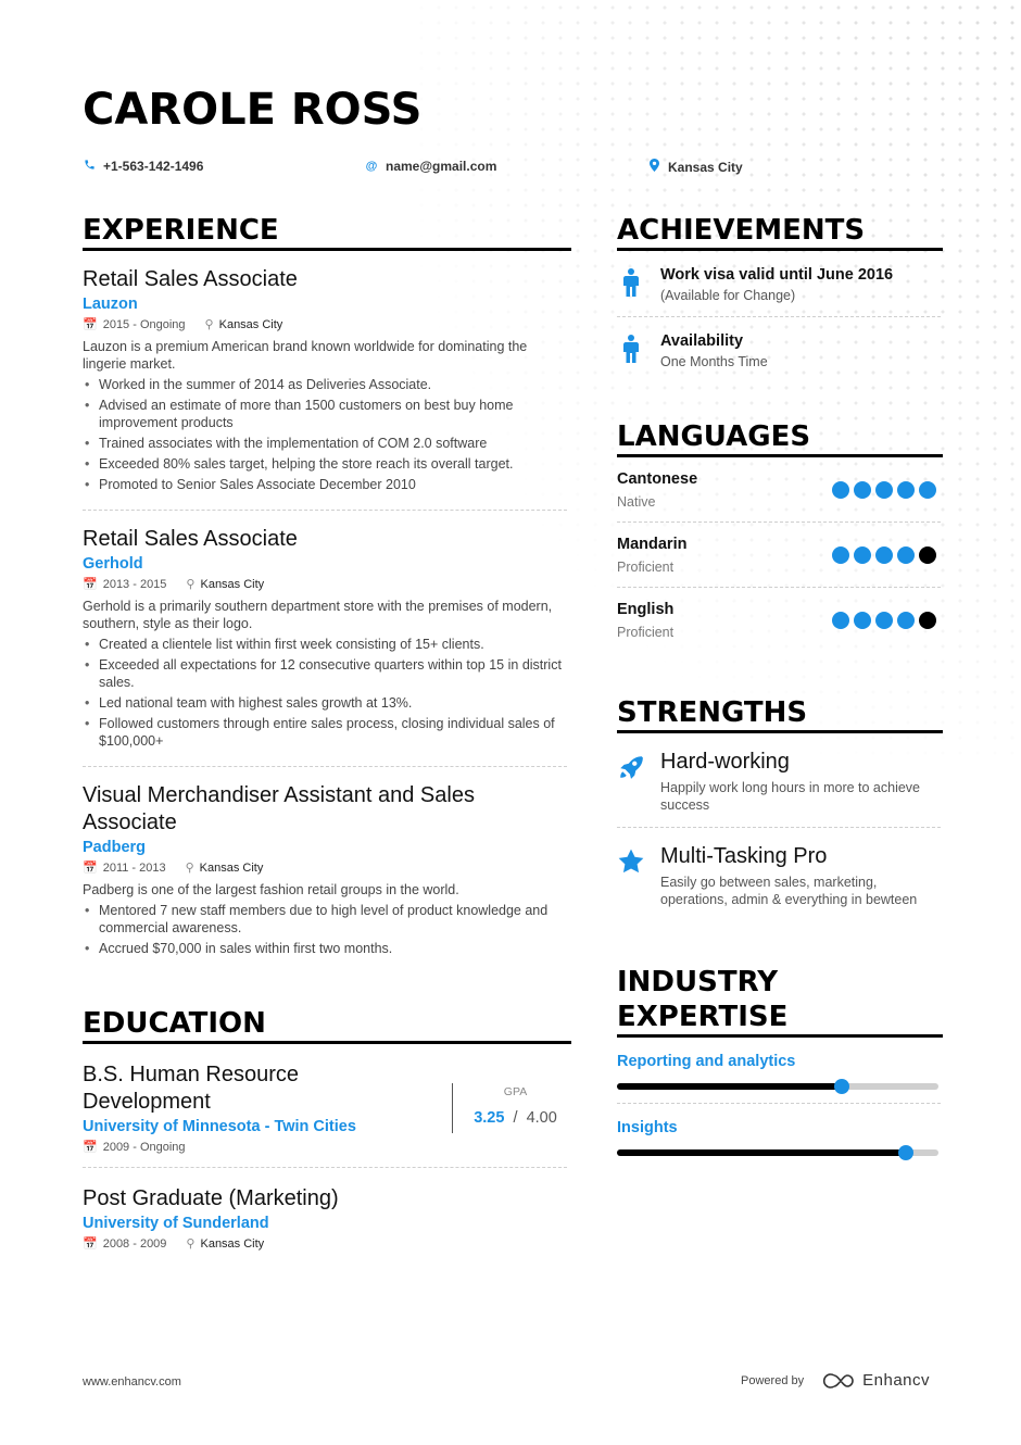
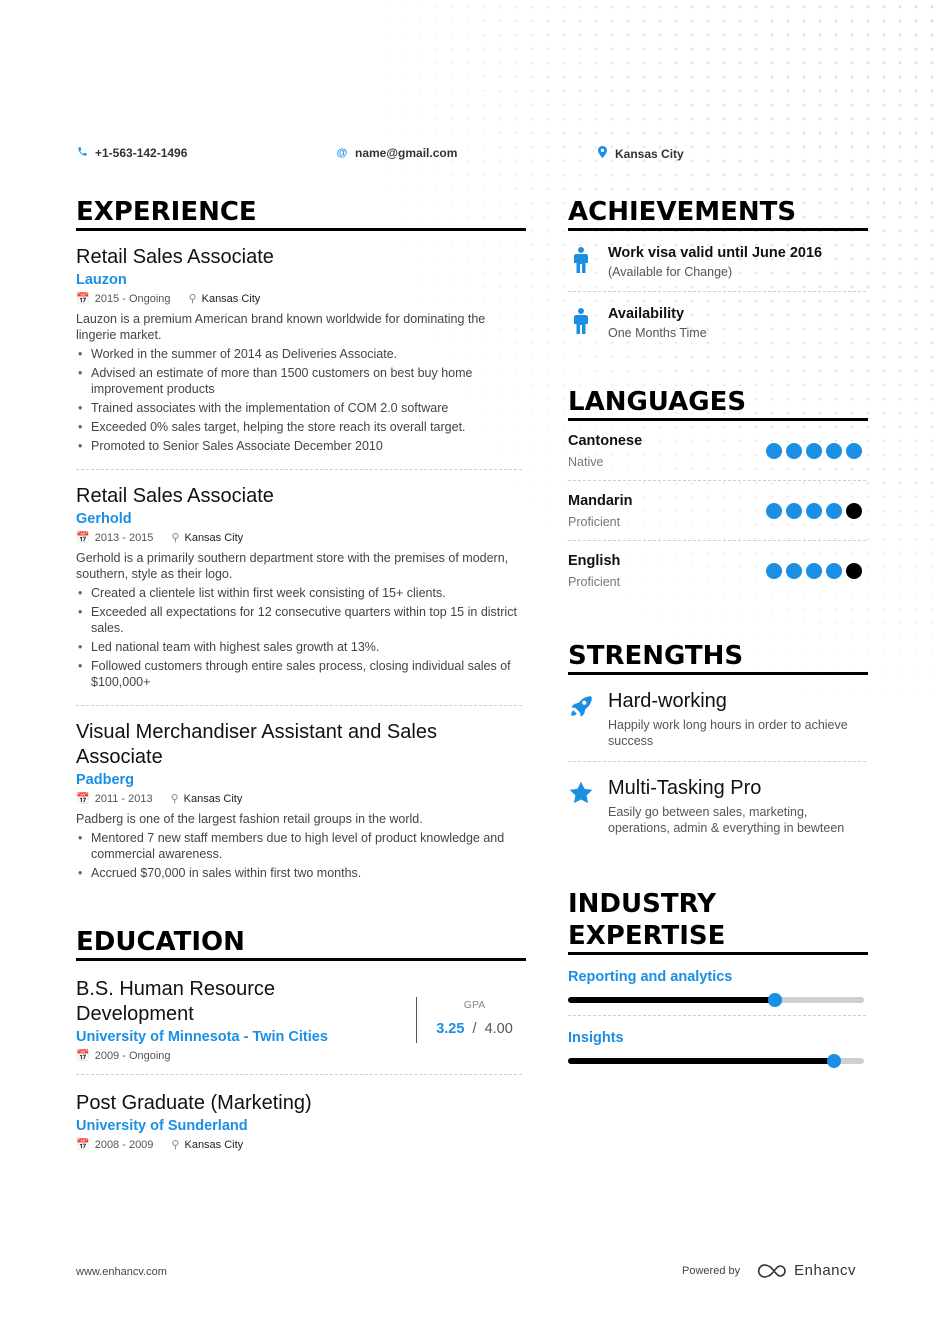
- CAROLE ROSS
  +1-563-142-1496
  @
  name@gmail.com
  Kansas City
  EXPERIENCE
  Retail Sales Associate
  Lauzon
  📅 2015 - Ongoing
  ⚲ Kansas City
  Lauzon is a premium American brand known worldwide for dominating the lingerie market.
  Worked in the summer of 2014 as Deliveries Associate.
  Advised an estimate of more than 1500 customers on best buy home improvement products
  Trained associates with the implementation of COM 2.0 software
- Exceeded 80% sales target, helping the store reach its overall target.
+ Exceeded 0% sales target, helping the store reach its overall target.
  Promoted to Senior Sales Associate December 2010
  Retail Sales Associate
  Gerhold
  📅 2013 - 2015
  ⚲ Kansas City
  Gerhold is a primarily southern department store with the premises of modern, southern, style as their logo.
  Created a clientele list within first week consisting of 15+ clients.
  Exceeded all expectations for 12 consecutive quarters within top 15 in district sales.
  Led national team with highest sales growth at 13%.
  Followed customers through entire sales process, closing individual sales of $100,000+
  Visual Merchandiser Assistant and Sales Associate
  Padberg
  📅 2011 - 2013
  ⚲ Kansas City
  Padberg is one of the largest fashion retail groups in the world.
  Mentored 7 new staff members due to high level of product knowledge and commercial awareness.
  Accrued $70,000 in sales within first two months.
  EDUCATION
  B.S. Human Resource Development
  University of Minnesota - Twin Cities
  📅 2009 - Ongoing
  GPA
  3.25 / 4.00
  Post Graduate (Marketing)
  University of Sunderland
  📅 2008 - 2009
  ⚲ Kansas City
  ACHIEVEMENTS
  Work visa valid until June 2016
  (Available for Change)
  Availability
  One Months Time
  LANGUAGES
  Cantonese
  Native
  Mandarin
  Proficient
  English
  Proficient
  STRENGTHS
  Hard-working
- Happily work long hours in more to achieve success
+ Happily work long hours in order to achieve success
  Multi-Tasking Pro
  Easily go between sales, marketing, operations, admin & everything in bewteen
  INDUSTRY EXPERTISE
  Reporting and analytics
  Insights
  www.enhancv.com
  Powered by
  Enhancv
